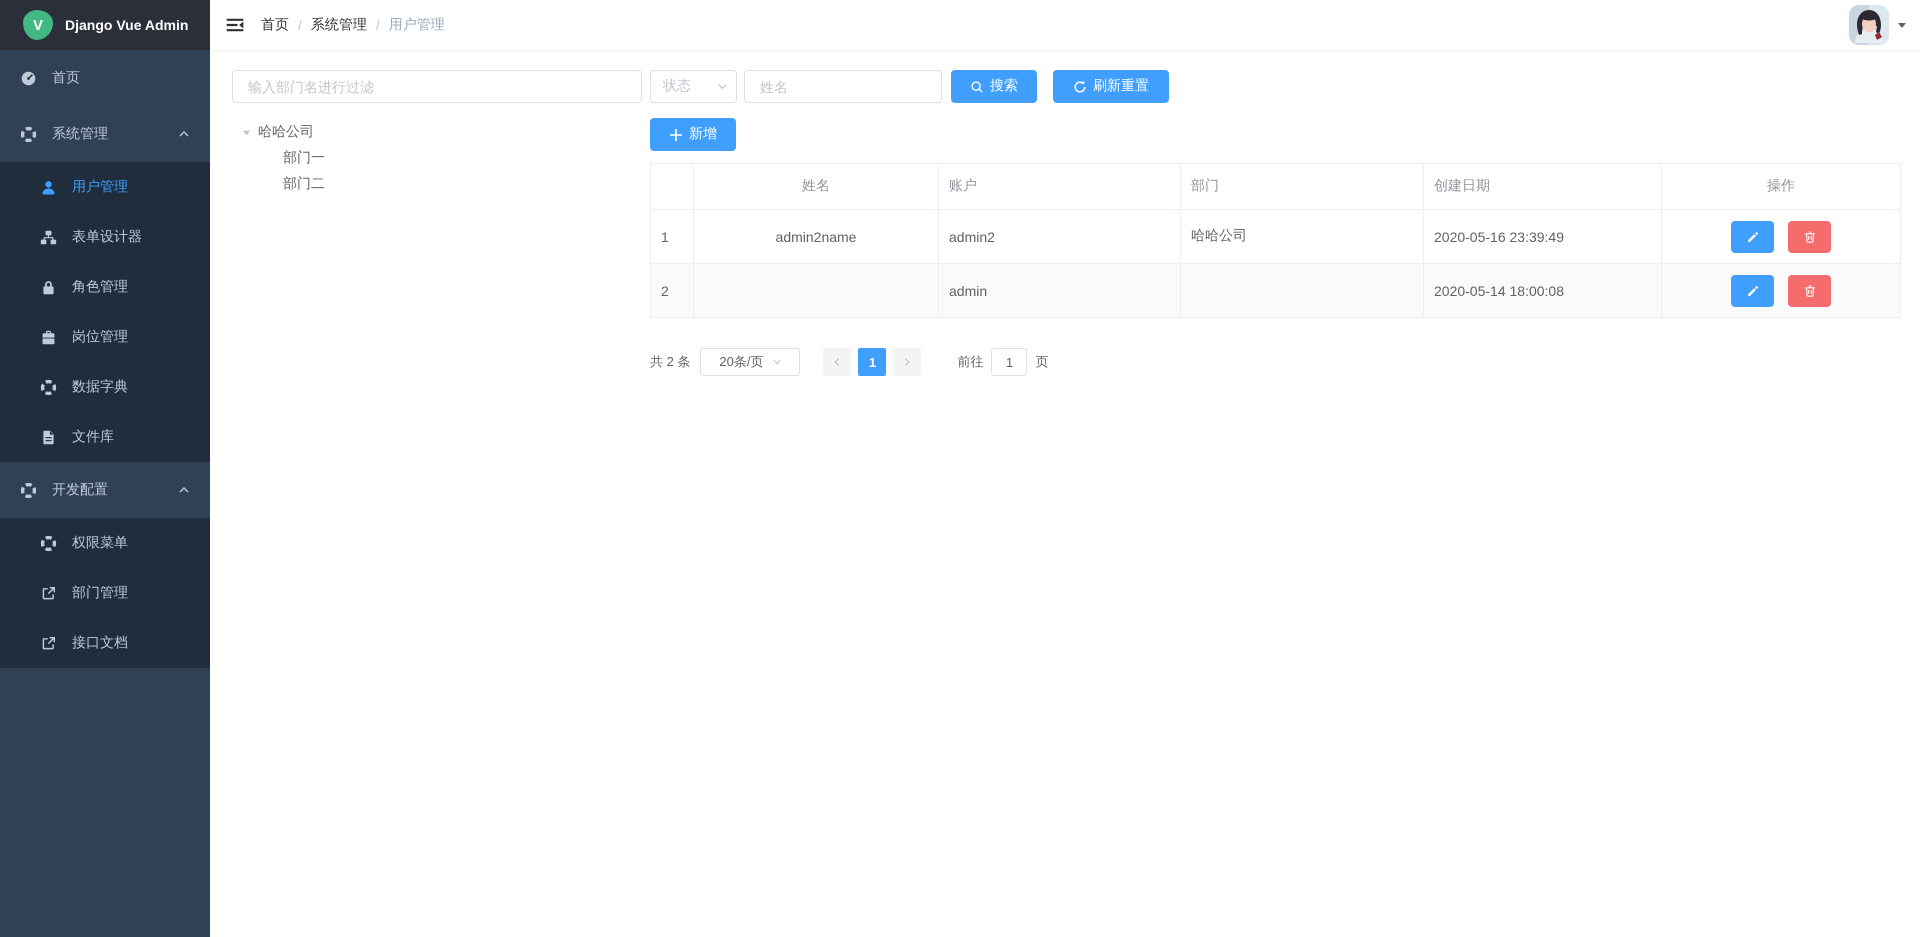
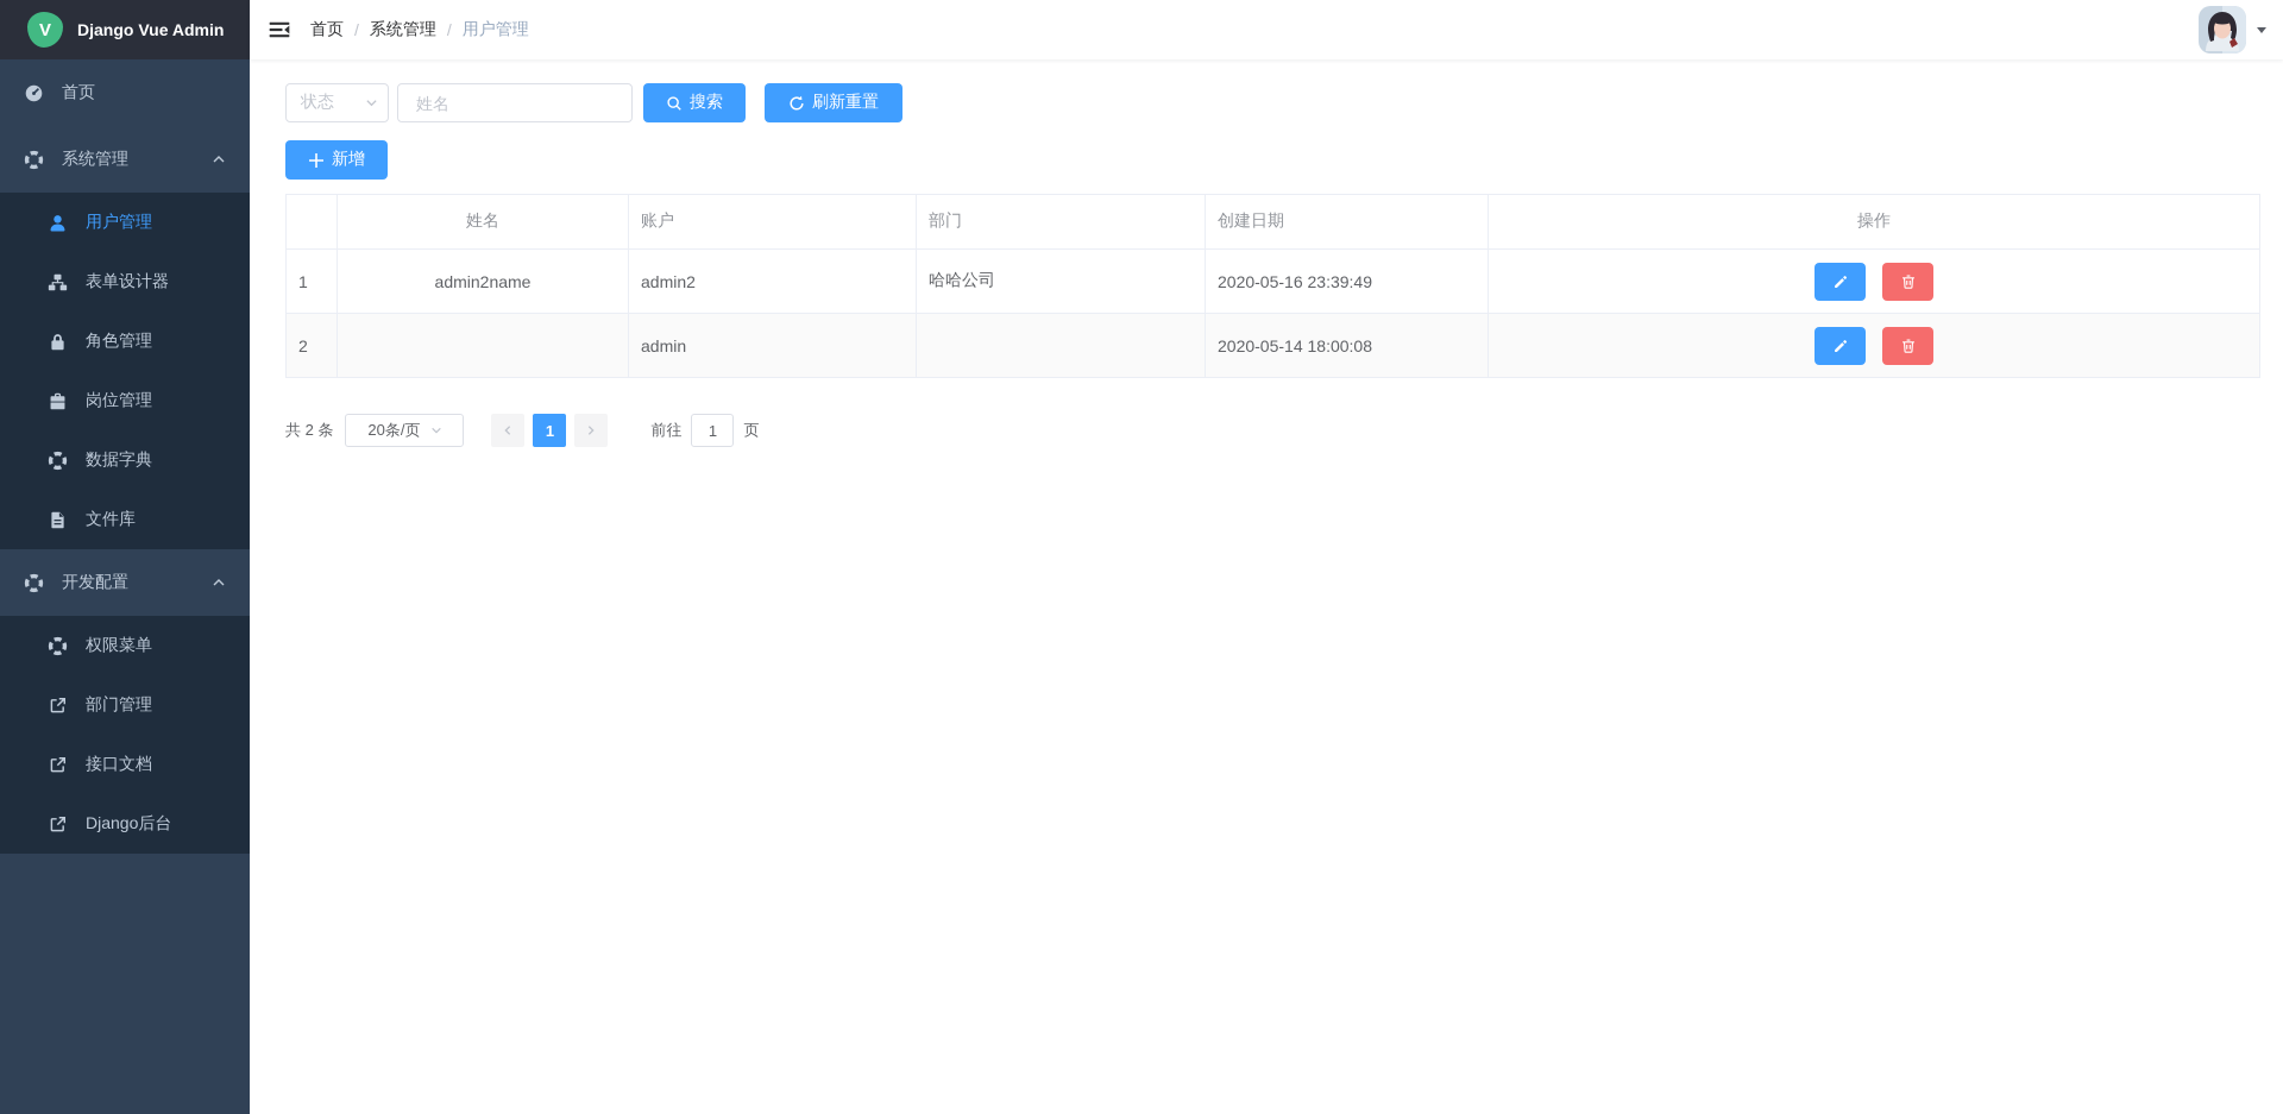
  V
  Django Vue Admin
  首页
  系统管理
  用户管理
  表单设计器
  角色管理
  岗位管理
  数据字典
  文件库
  开发配置
  权限菜单
  部门管理
  接口文档
+ Django后台
  首页
  /
  系统管理
  /
  用户管理
- 输入部门名进行过滤
- 哈哈公司
- 部门一
- 部门二
  状态
  姓名
  搜索
  刷新重置
  新增
  	姓名	账户	部门	创建日期	操作
  1	admin2name	admin2	哈哈公司	2020-05-16 23:39:49
  2		admin		2020-05-14 18:00:08
  共 2 条
  20条/页
  1
  前往
  1
  页
